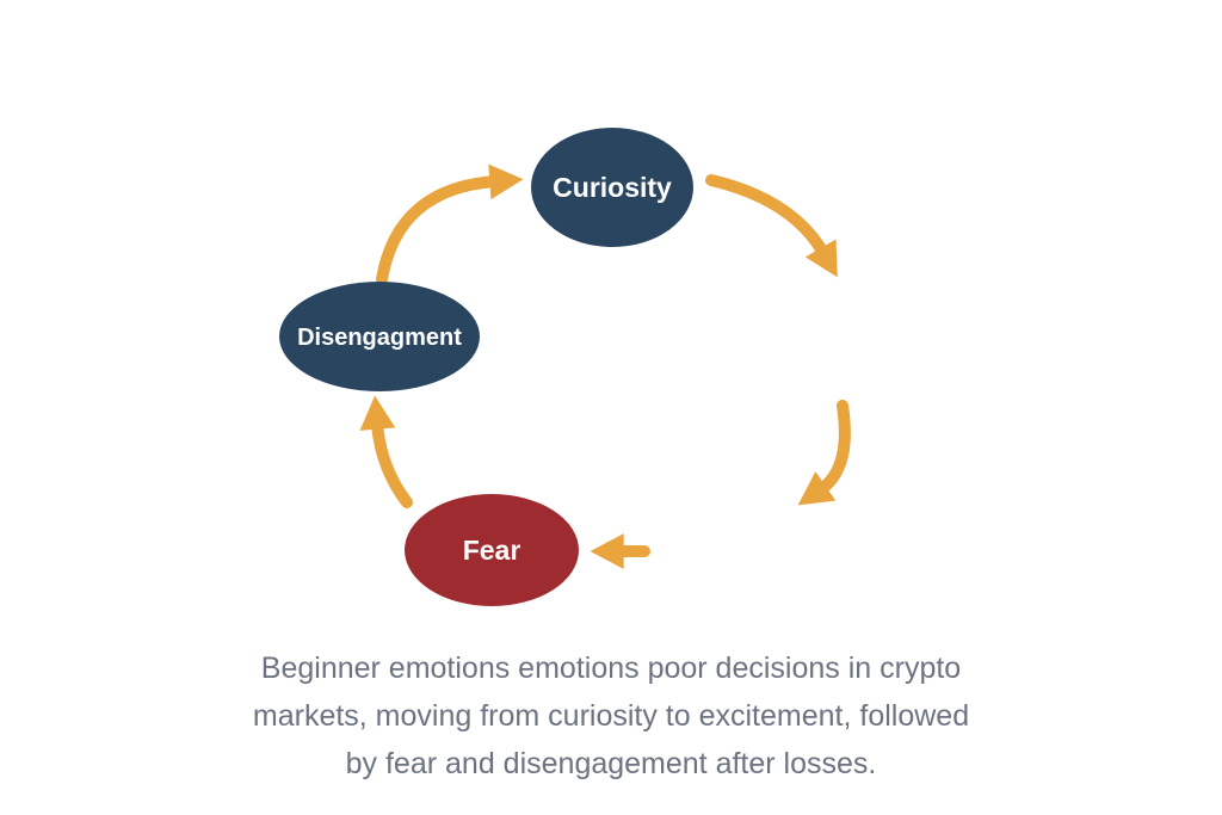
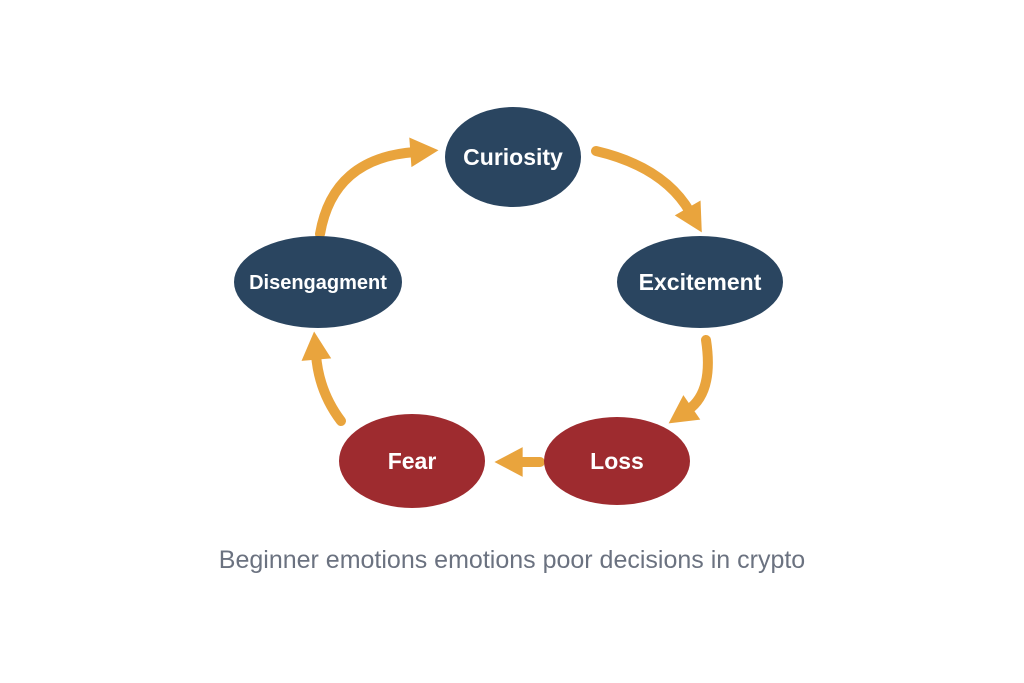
  Curiosity
+ Excitement
  Disengagment
  Fear
+ Loss
  Beginner emotions emotions poor decisions in crypto
- markets, moving from curiosity to excitement, followed
- by fear and disengagement after losses.
